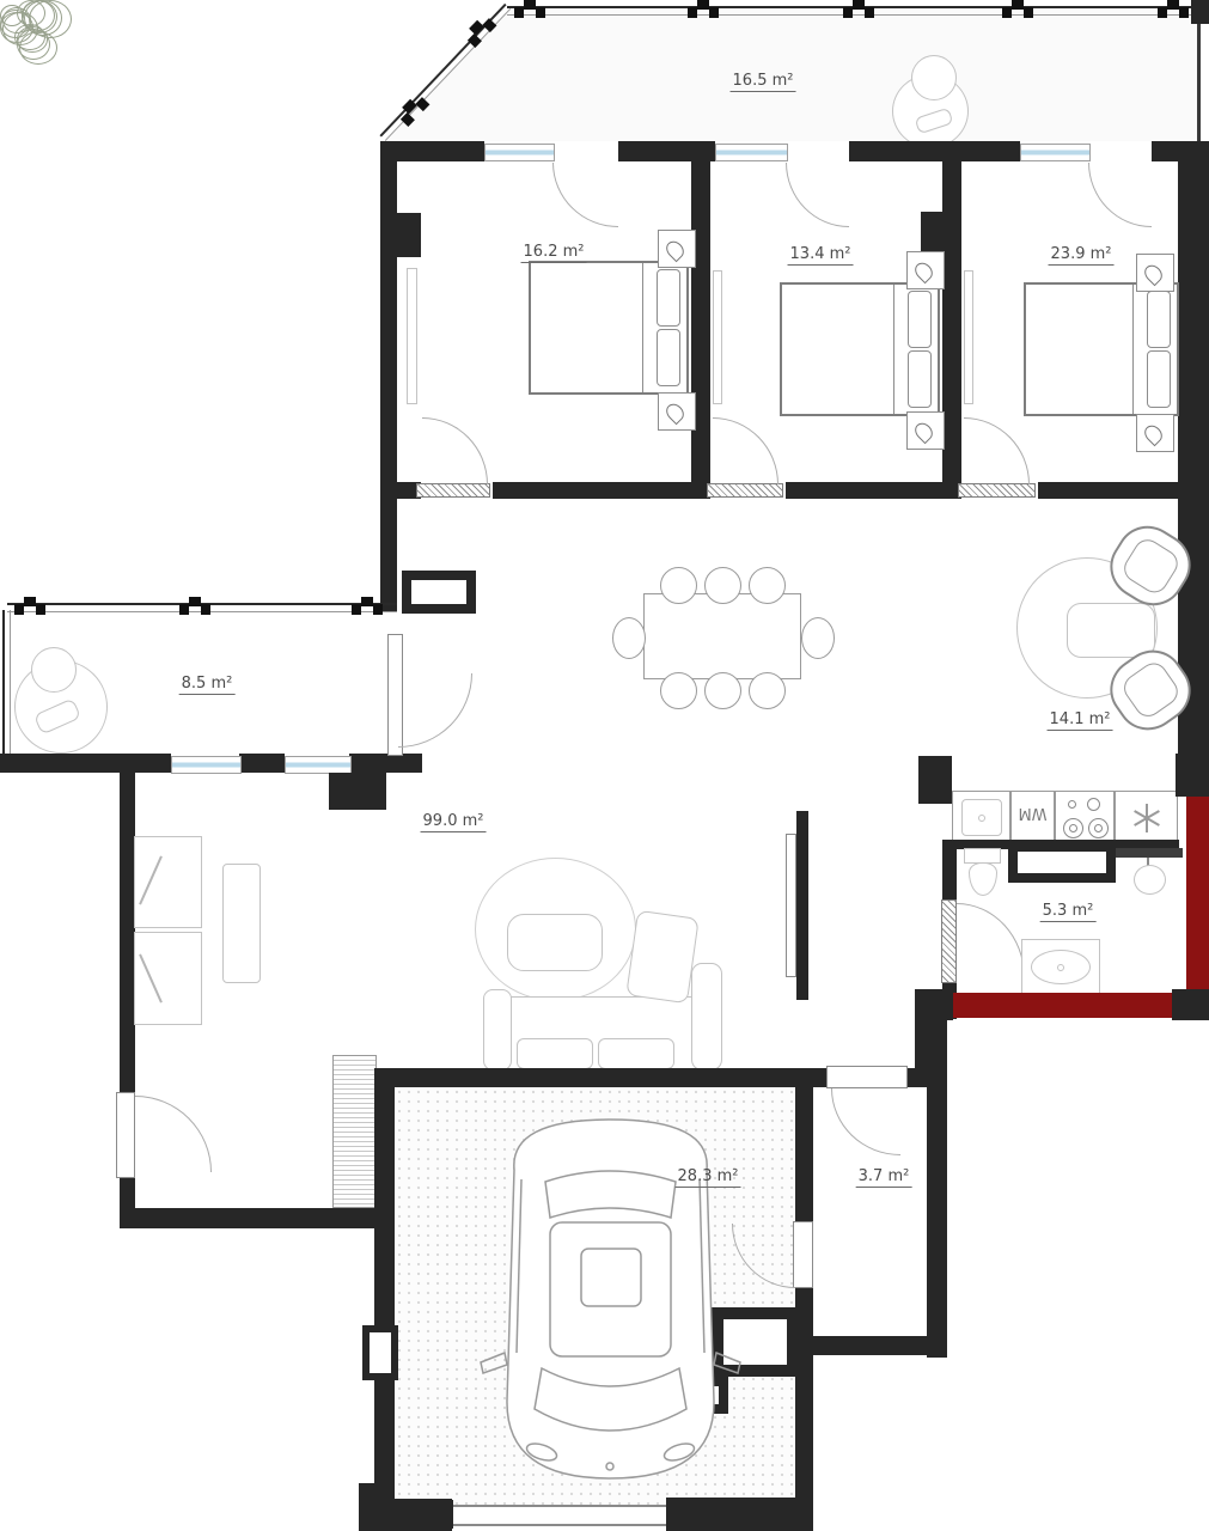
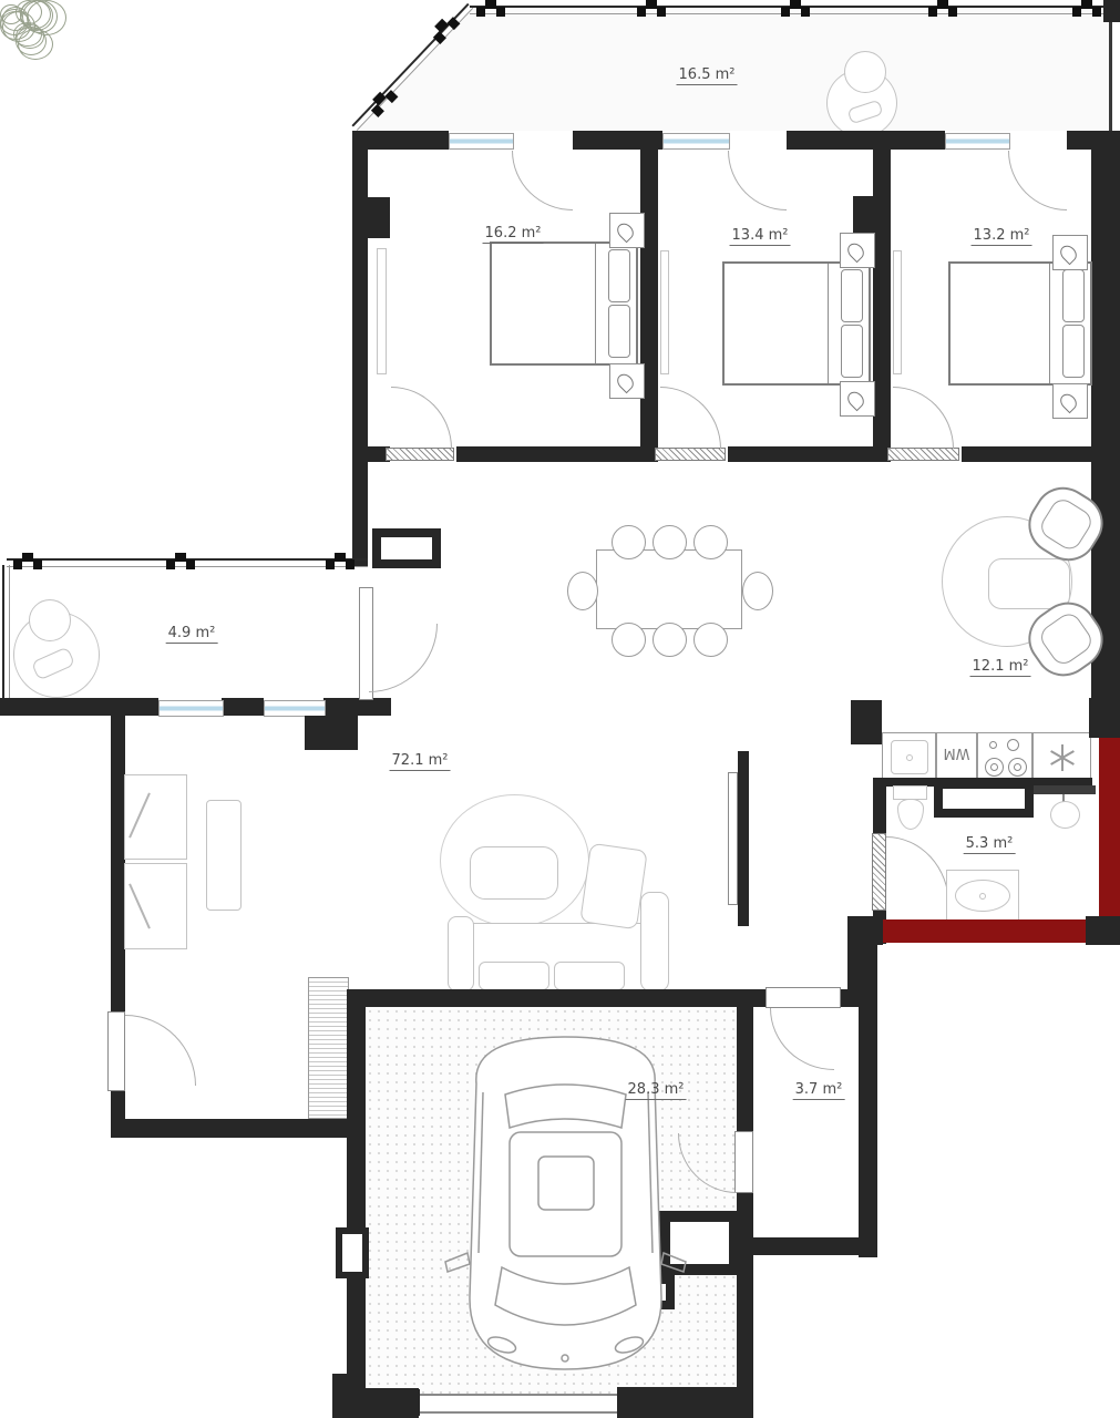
  16.5 m²
  16.2 m²
  13.4 m²
- 23.9 m²
+ 13.2 m²
- 8.5 m²
+ 4.9 m²
- 14.1 m²
+ 12.1 m²
- 99.0 m²
+ 72.1 m²
  5.3 m²
  28.3 m²
  3.7 m²
